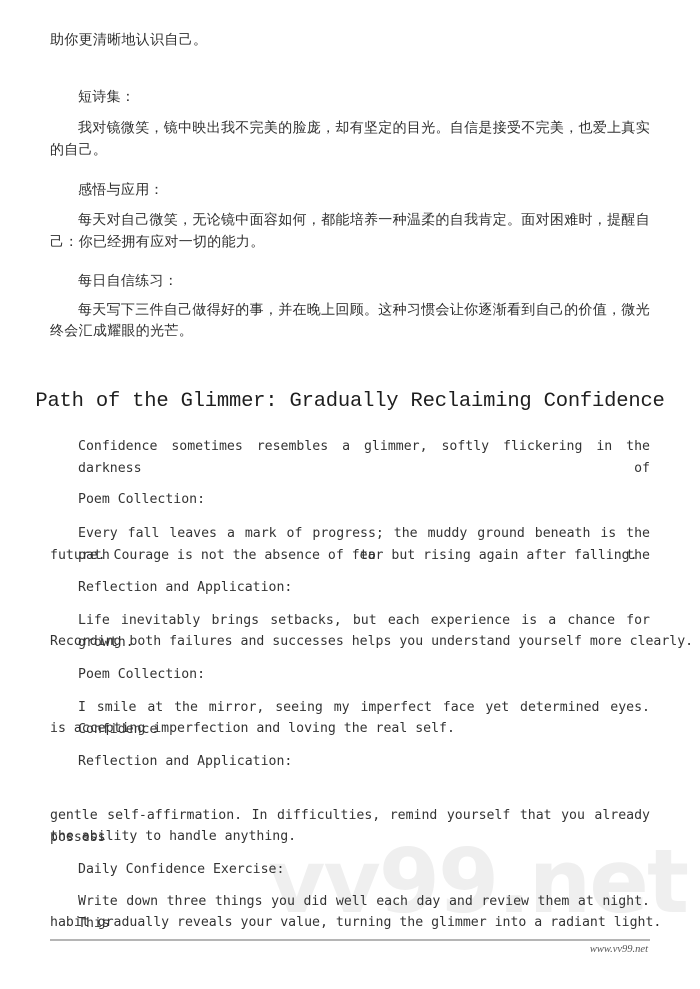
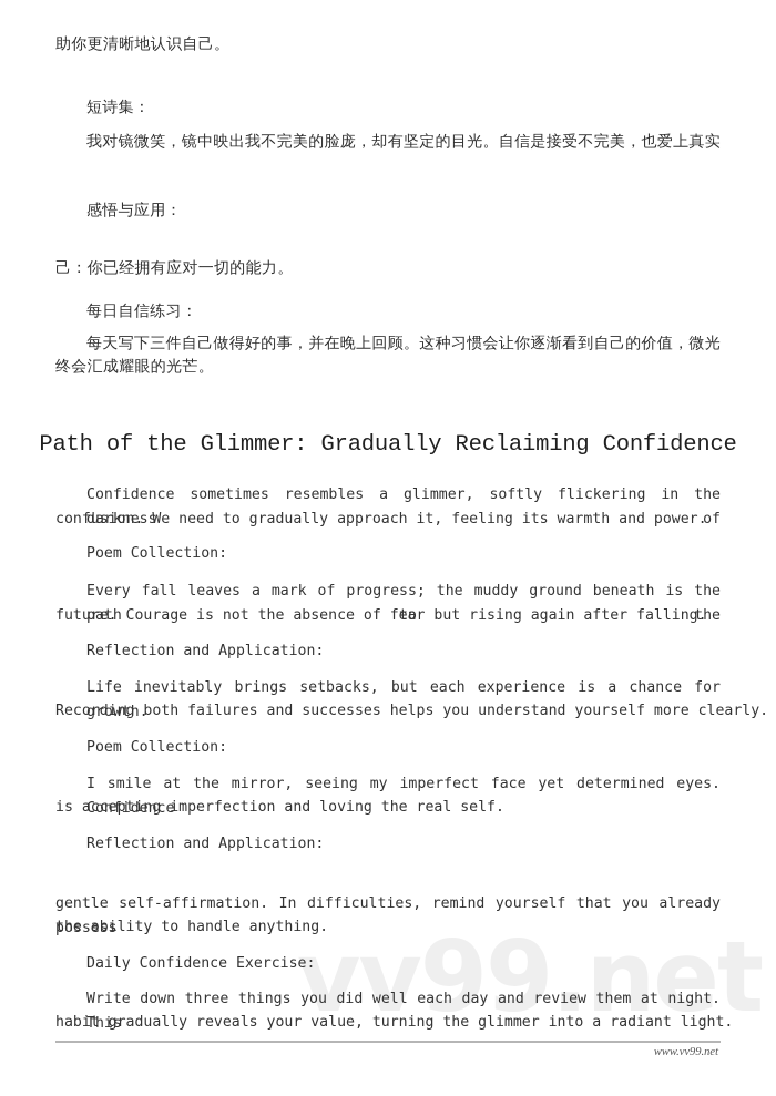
  vv99.net
  助你更清晰地认识自己。
  短诗集：
  我对镜微笑，镜中映出我不完美的脸庞，却有坚定的目光。自信是接受不完美，也爱上真实
- 的自己。
  感悟与应用：
- 每天对自己微笑，无论镜中面容如何，都能培养一种温柔的自我肯定。面对困难时，提醒自
  己：你已经拥有应对一切的能力。
  每日自信练习：
  每天写下三件自己做得好的事，并在晚上回顾。这种习惯会让你逐渐看到自己的价值，微光
  终会汇成耀眼的光芒。
  Path of the Glimmer: Gradually Reclaiming Confidence
  Confidence sometimes resembles a glimmer, softly flickering in the darkness of
+ confusion. We need to gradually approach it, feeling its warmth and power.
  Poem Collection:
  Every fall leaves a mark of progress; the muddy ground beneath is the path to the
  future. Courage is not the absence of fear but rising again after falling.
  Reflection and Application:
  Life inevitably brings setbacks, but each experience is a chance for growth.
  Recording both failures and successes helps you understand yourself more clearly.
  Poem Collection:
  I smile at the mirror, seeing my imperfect face yet determined eyes. Confidence
  is accepting imperfection and loving the real self.
  Reflection and Application:
  gentle self-affirmation. In difficulties, remind yourself that you already possess
  the ability to handle anything.
  Daily Confidence Exercise:
  Write down three things you did well each day and review them at night. This
  habit gradually reveals your value, turning the glimmer into a radiant light.
  www.vv99.net
